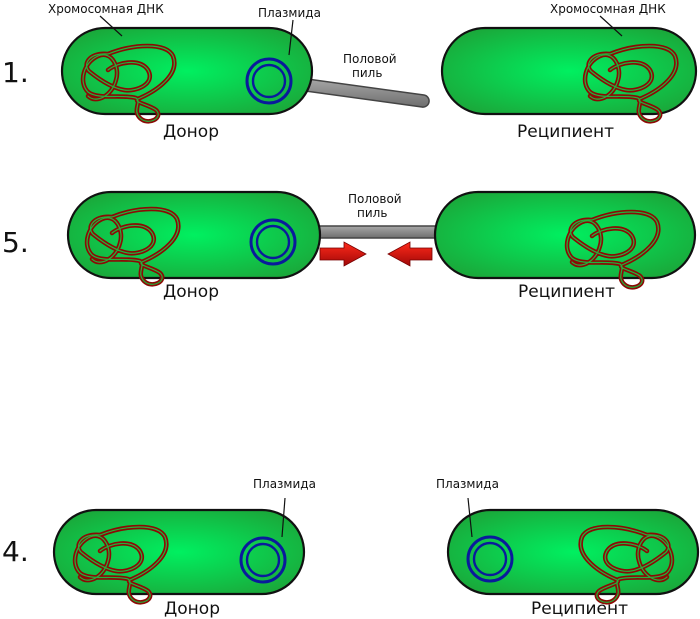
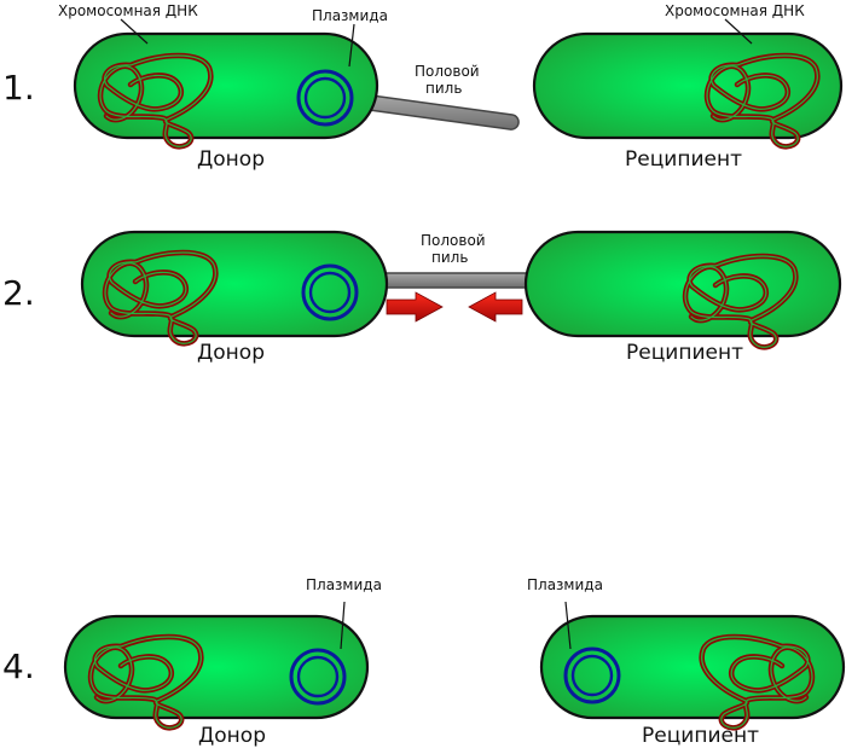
  1.
  Хромосомная ДНК
  Плазмида
  Половой
  пиль
  Хромосомная ДНК
  Донор
  Реципиент
- 5.
+ 2.
  Половой
  пиль
  Донор
  Реципиент
  4.
  Плазмида
  Плазмида
  Донор
  Реципиент
